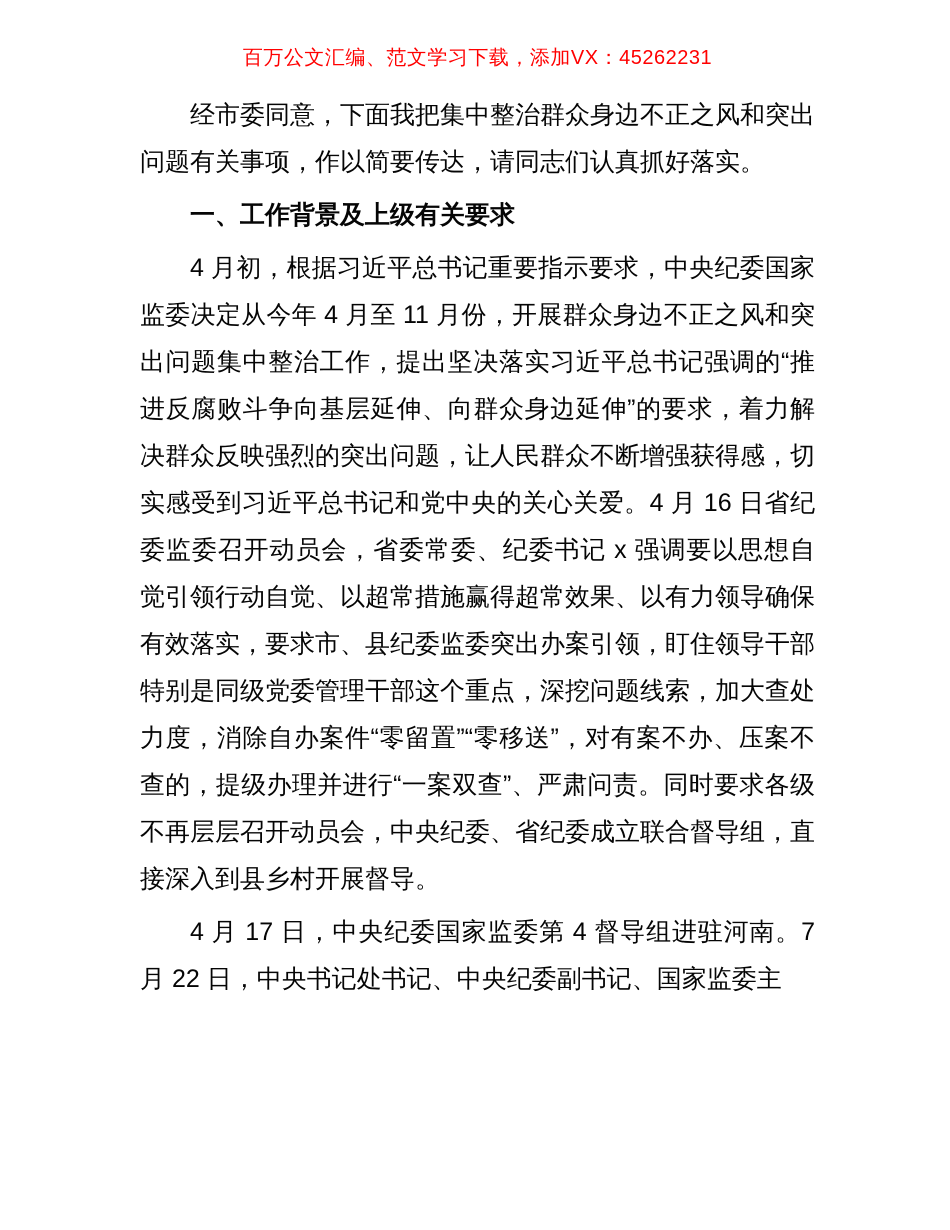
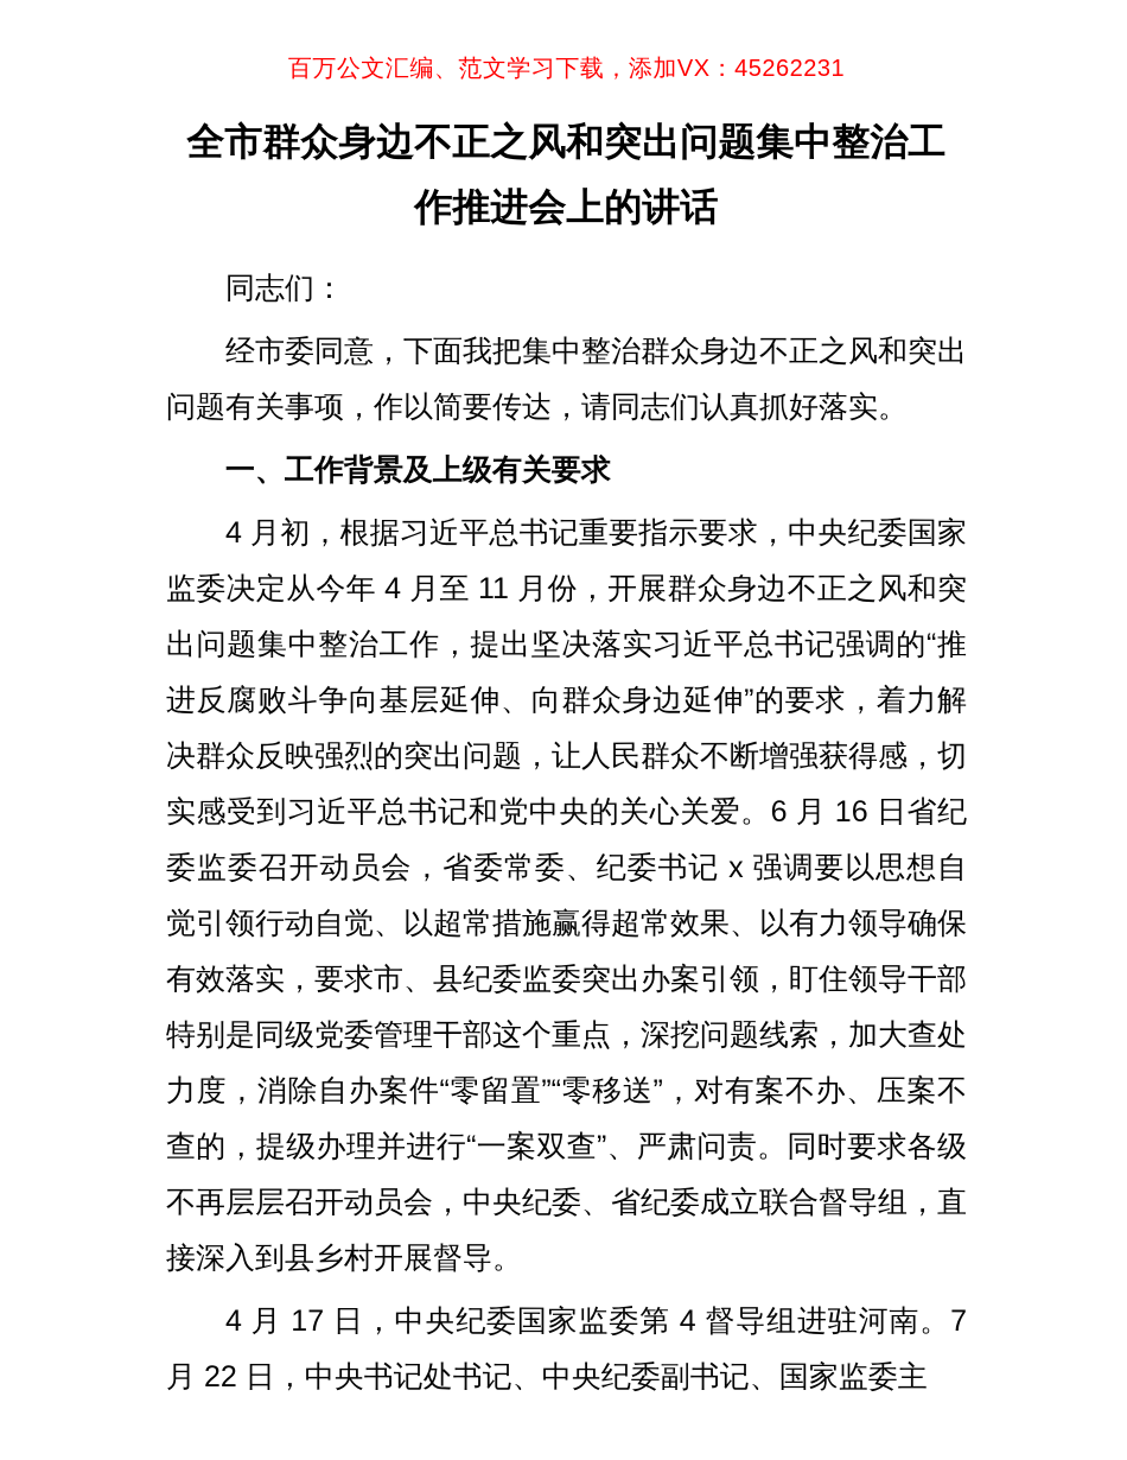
  百万公文汇编、范文学习下载，添加VX：45262231
+ 全市群众身边不正之风和突出问题集中整治工作推进会上的讲话
+ 同志们：
  经市委同意，下面我把集中整治群众身边不正之风和突出问题有关事项，作以简要传达，请同志们认真抓好落实。
  一、工作背景及上级有关要求
- 4 月初，根据习近平总书记重要指示要求，中央纪委国家监委决定从今年 4 月至 11 月份，开展群众身边不正之风和突出问题集中整治工作，提出坚决落实习近平总书记强调的“推进反腐败斗争向基层延伸、向群众身边延伸”的要求，着力解决群众反映强烈的突出问题，让人民群众不断增强获得感，切实感受到习近平总书记和党中央的关心关爱。4 月 16 日省纪委监委召开动员会，省委常委、纪委书记 x 强调要以思想自觉引领行动自觉、以超常措施赢得超常效果、以有力领导确保有效落实，要求市、县纪委监委突出办案引领，盯住领导干部特别是同级党委管理干部这个重点，深挖问题线索，加大查处力度，消除自办案件“零留置”“零移送”，对有案不办、压案不查的，提级办理并进行“一案双查”、严肃问责。同时要求各级不再层层召开动员会，中央纪委、省纪委成立联合督导组，直接深入到县乡村开展督导。
+ 4 月初，根据习近平总书记重要指示要求，中央纪委国家监委决定从今年 4 月至 11 月份，开展群众身边不正之风和突出问题集中整治工作，提出坚决落实习近平总书记强调的“推进反腐败斗争向基层延伸、向群众身边延伸”的要求，着力解决群众反映强烈的突出问题，让人民群众不断增强获得感，切实感受到习近平总书记和党中央的关心关爱。6 月 16 日省纪委监委召开动员会，省委常委、纪委书记 x 强调要以思想自觉引领行动自觉、以超常措施赢得超常效果、以有力领导确保有效落实，要求市、县纪委监委突出办案引领，盯住领导干部特别是同级党委管理干部这个重点，深挖问题线索，加大查处力度，消除自办案件“零留置”“零移送”，对有案不办、压案不查的，提级办理并进行“一案双查”、严肃问责。同时要求各级不再层层召开动员会，中央纪委、省纪委成立联合督导组，直接深入到县乡村开展督导。
  4 月 17 日，中央纪委国家监委第 4 督导组进驻河南。7 月 22 日，中央书记处书记、中央纪委副书记、国家监委主
